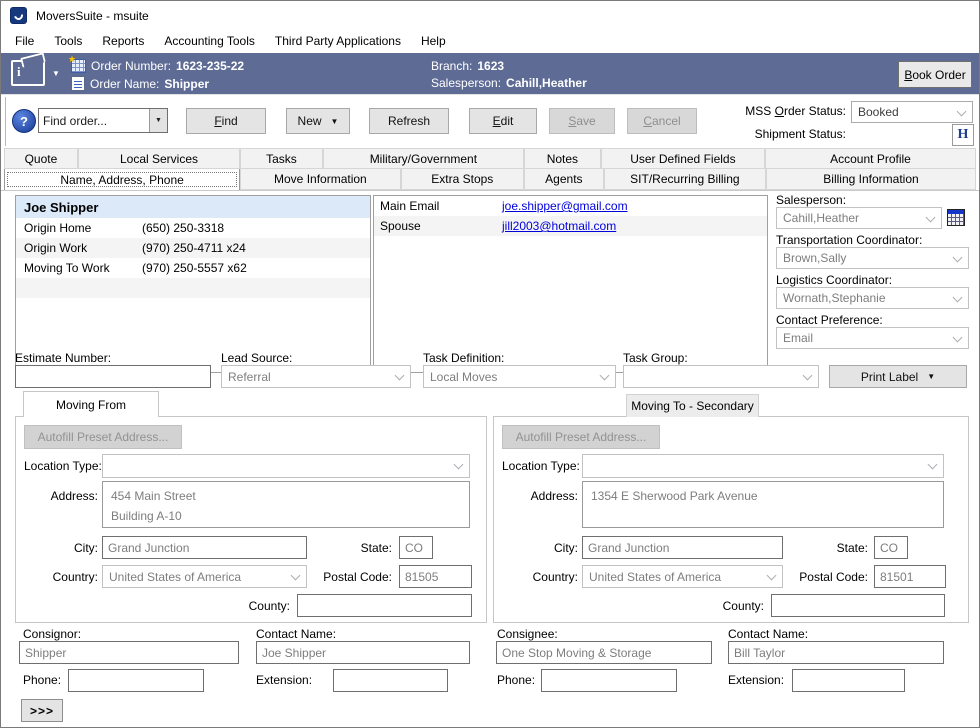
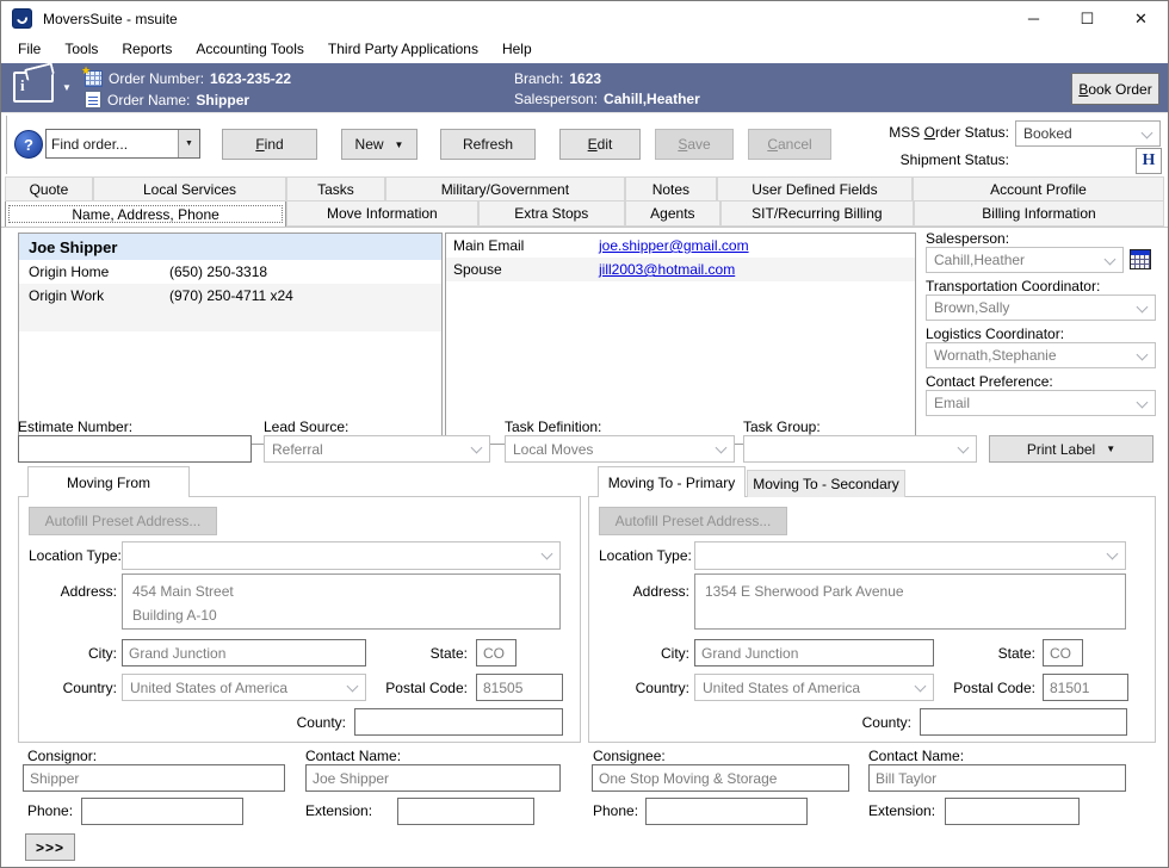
  MoversSuite - msuite
+ ─
+ ☐
+ ✕
  File
  Tools
  Reports
  Accounting Tools
  Third Party Applications
  Help
  i
  ▼
  ★
  Order Number:
  1623-235-22
  Order Name:
  Shipper
  Branch:
  1623
  Salesperson:
  Cahill,Heather
  Book Order
  ?
  Find order...
  Find
  New
  ▼
  Refresh
  Edit
  Save
  Cancel
  MSS Order Status:
  Booked
  Shipment Status:
  H
  Quote
  Local Services
  Tasks
  Military/Government
  Notes
  User Defined Fields
  Account Profile
  Name, Address, Phone
  Move Information
  Extra Stops
  Agents
  SIT/Recurring Billing
  Billing Information
  Joe Shipper
  Origin Home
  (650) 250-3318
  Origin Work
  (970) 250-4711 x24
- Moving To Work
- (970) 250-5557 x62
  Main Email
  joe.shipper@gmail.com
  Spouse
  jill2003@hotmail.com
  Salesperson:
  Cahill,Heather
  Transportation Coordinator:
  Brown,Sally
  Logistics Coordinator:
  Wornath,Stephanie
  Contact Preference:
  Email
  Estimate Number:
  Lead Source:
  Referral
  Task Definition:
  Local Moves
  Task Group:
  Print Label
  ▼
  Moving From
  Autofill Preset Address...
  Location Type:
  Address:
  454 Main Street
  Building A-10
  City:
  Grand Junction
  State:
  CO
  Country:
  United States of America
  Postal Code:
  81505
  County:
+ Moving To - Primary
  Moving To - Secondary
  Autofill Preset Address...
  Location Type:
  Address:
  1354 E Sherwood Park Avenue
  City:
  Grand Junction
  State:
  CO
  Country:
  United States of America
  Postal Code:
  81501
  County:
  Consignor:
  Shipper
  Contact Name:
  Joe Shipper
  Phone:
  Extension:
  Consignee:
  One Stop Moving & Storage
  Contact Name:
  Bill Taylor
  Phone:
  Extension:
  >>>
